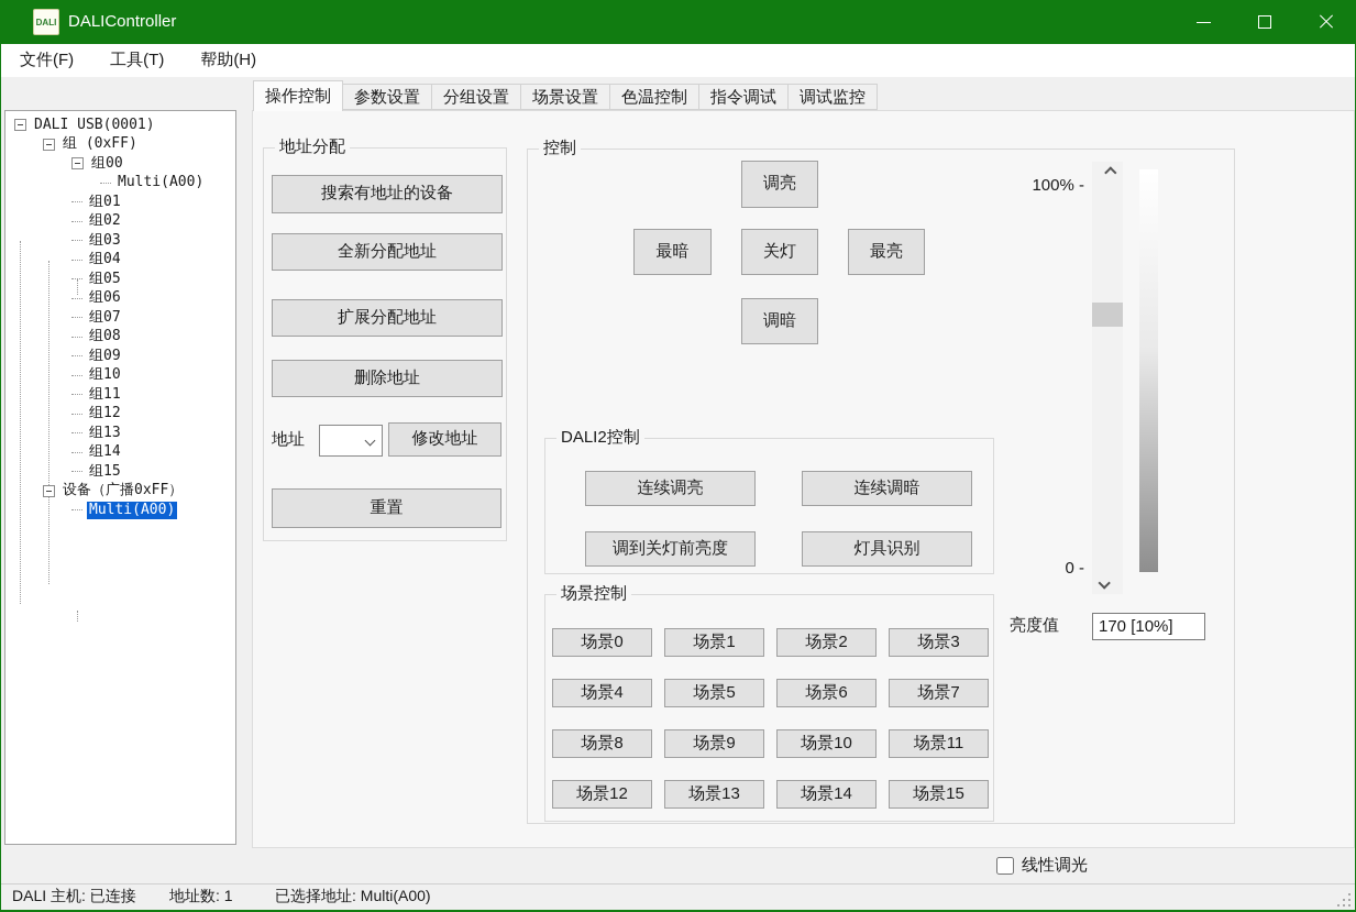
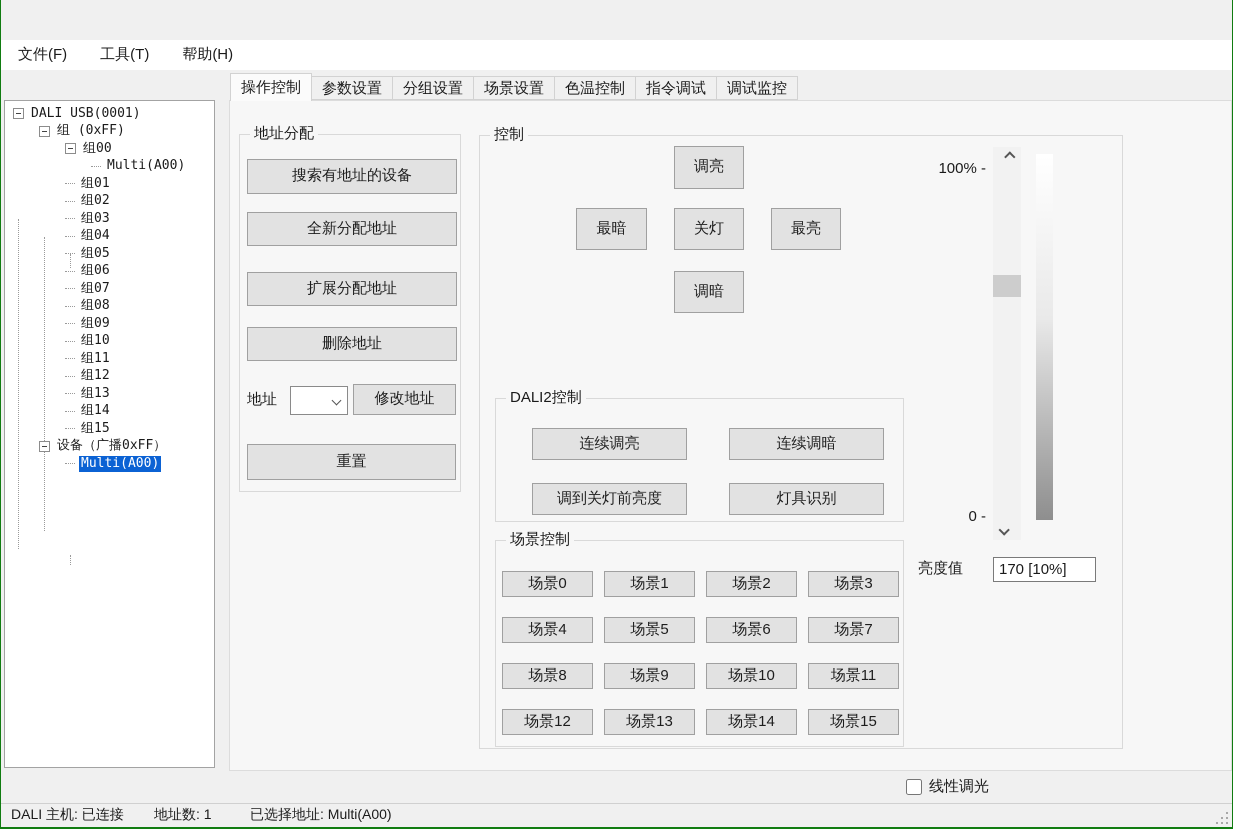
- DALI
- DALIController
  文件(F)
  工具(T)
  帮助(H)
  操作控制
  参数设置
  分组设置
  场景设置
  色温控制
  指令调试
  调试监控
  DALI USB(0001)
  组 (0xFF)
  组00
  Multi(A00)
  组01
  组02
  组03
  组04
  组05
  组06
  组07
  组08
  组09
  组10
  组11
  组12
  组13
  组14
  组15
  设备（广播0xFF）
  Multi(A00)
  地址分配
  搜索有地址的设备
  全新分配地址
  扩展分配地址
  删除地址
  地址
  修改地址
  重置
  控制
  调亮
  最暗
  关灯
  最亮
  调暗
  DALI2控制
  连续调亮
  连续调暗
  调到关灯前亮度
  灯具识别
  场景控制
  场景0
  场景1
  场景2
  场景3
  场景4
  场景5
  场景6
  场景7
  场景8
  场景9
  场景10
  场景11
  场景12
  场景13
  场景14
  场景15
  100% -
  0 -
  亮度值
  170 [10%]
  线性调光
  DALI 主机: 已连接
  地址数: 1
  已选择地址: Multi(A00)
